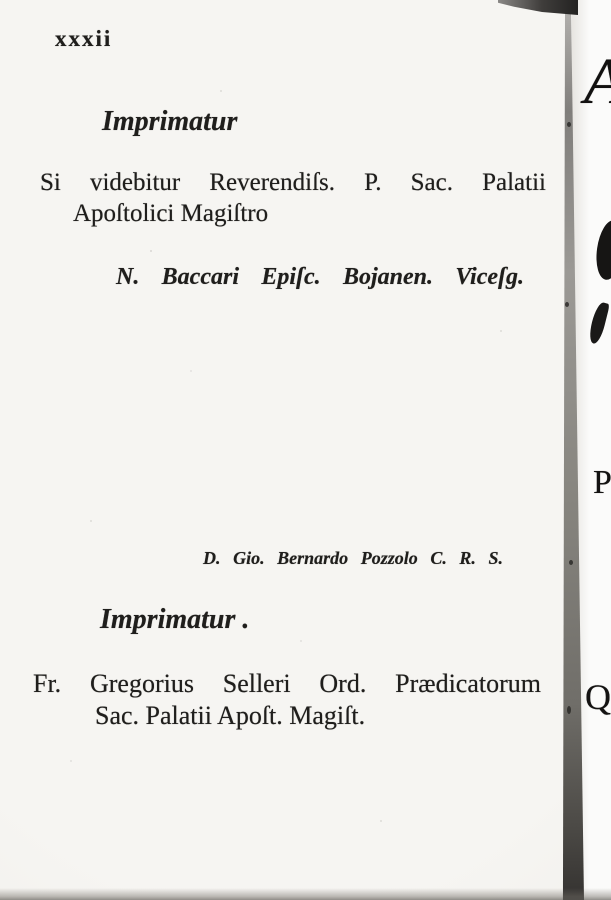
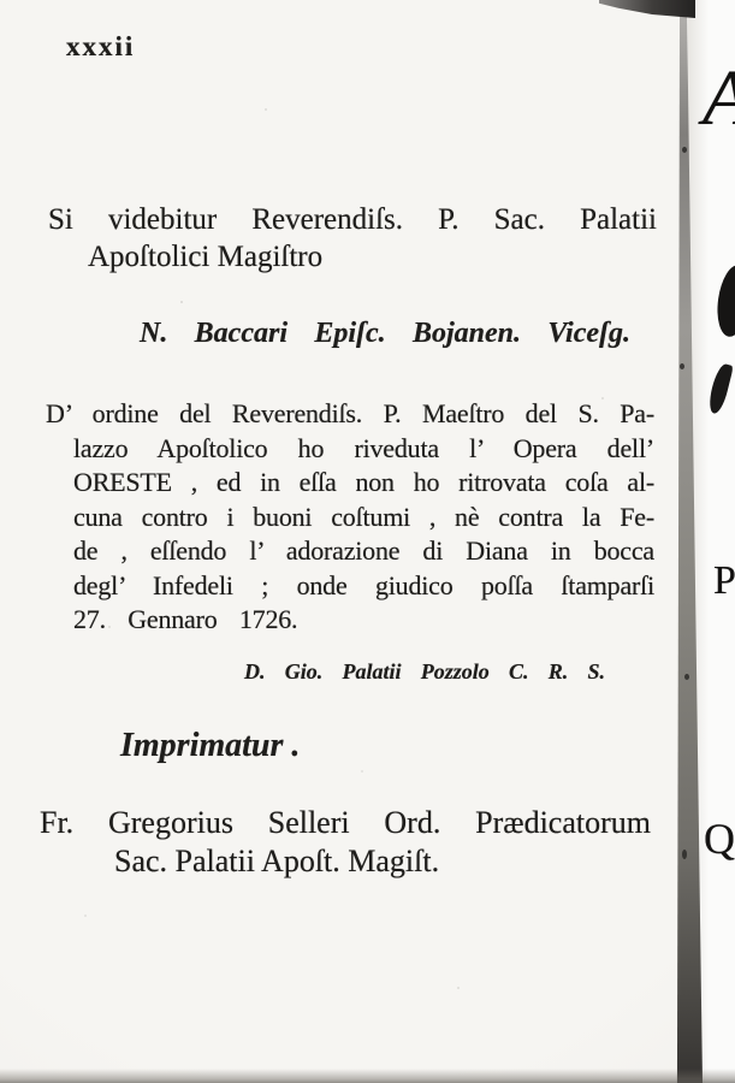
  xxxii
- Imprimatur
  Si videbitur Reverendiſs. P. Sac. Palatii
  Apoſtolici Magiſtro
  N. Baccari Epiſc. Bojanen. Viceſg.
+ D’ ordine del Reverendiſs. P. Maeſtro del S. Pa-
+ lazzo Apoſtolico ho riveduta l’ Opera dell’
+ ORESTE , ed in eſſa non ho ritrovata coſa al-
+ cuna contro i buoni coſtumi , nè contra la Fe-
+ de , eſſendo l’ adorazione di Diana in bocca
+ degl’ Infedeli ; onde giudico poſſa ſtamparſi
+ 27. Gennaro 1726.
- D. Gio. Bernardo Pozzolo C. R. S.
+ D. Gio. Palatii Pozzolo C. R. S.
  Imprimatur .
  Fr. Gregorius Selleri Ord. Prædicatorum
  Sac. Palatii Apoſt. Magiſt.
  A
  P
  Q
